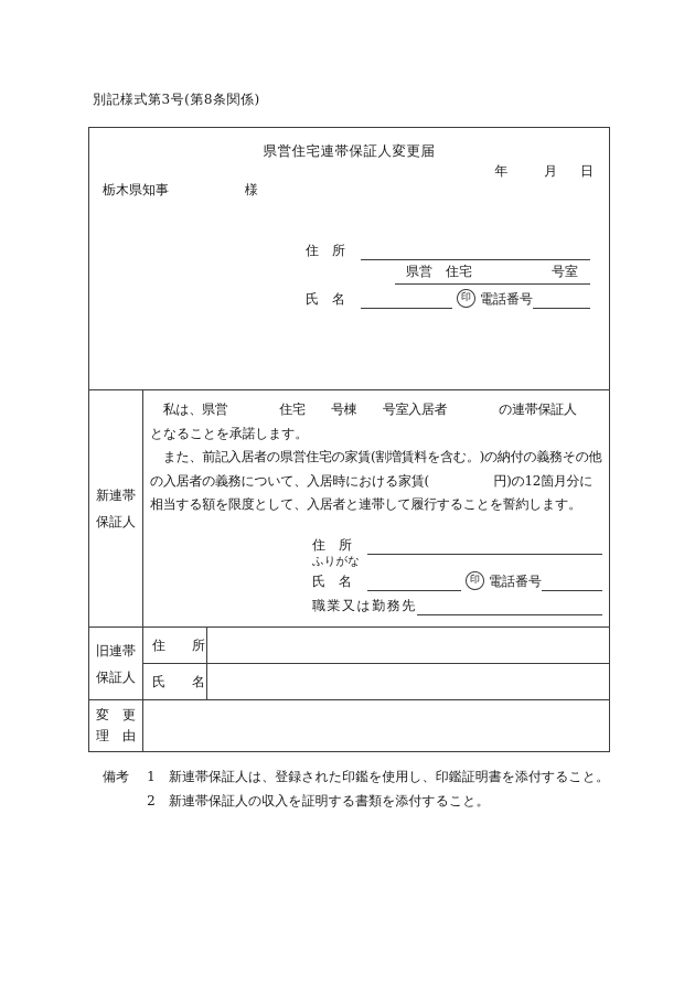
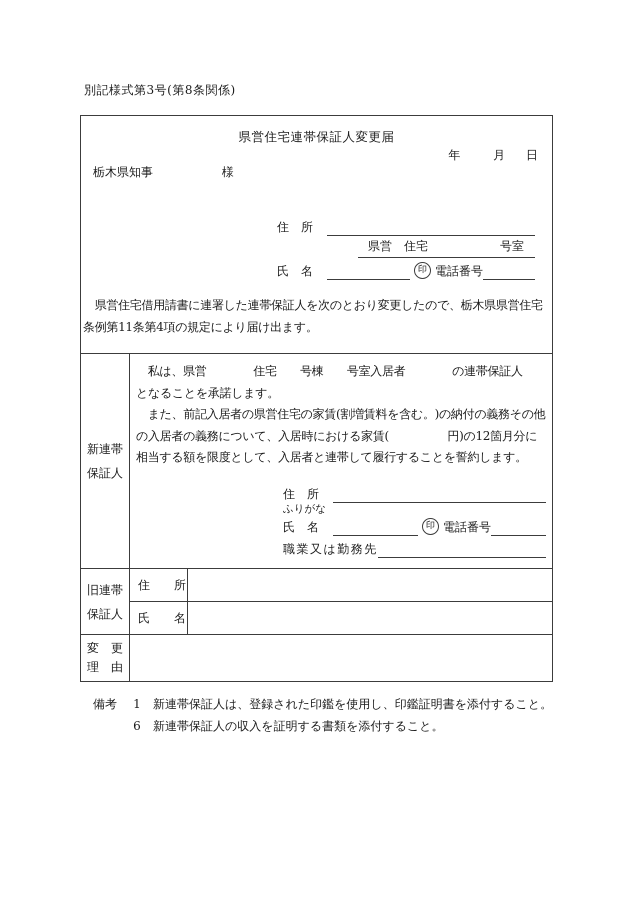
  別記様式第3号(第8条関係)
  県営住宅連帯保証人変更届
  年 月 日
  栃木県知事 様
  住 所
  県営 住宅 号室
  氏 名
  印
  電話番号
+ 県営住宅借用請書に連署した連帯保証人を次のとおり変更したので、栃木県県営住宅
+ 条例第11条第4項の規定により届け出ます。
  新連帯
  保証人
  私は、県営 住宅 号棟 号室入居者 の連帯保証人
  となることを承諾します。
  また、前記入居者の県営住宅の家賃(割増賃料を含む。)の納付の義務その他
  の入居者の義務について、入居時における家賃( 円)の12箇月分に
  相当する額を限度として、入居者と連帯して履行することを誓約します。
  住 所
  ふりがな
  氏 名
  印
  電話番号
  職業又は勤務先
  旧連帯
  保証人
  住 所
  氏 名
  変 更
  理 由
  備考
  1
  新連帯保証人は、登録された印鑑を使用し、印鑑証明書を添付すること。
- 2
+ 6
  新連帯保証人の収入を証明する書類を添付すること。
